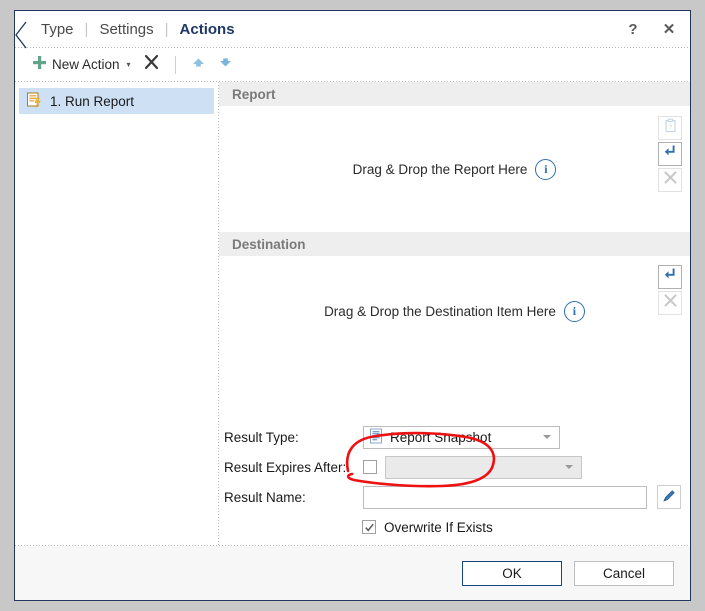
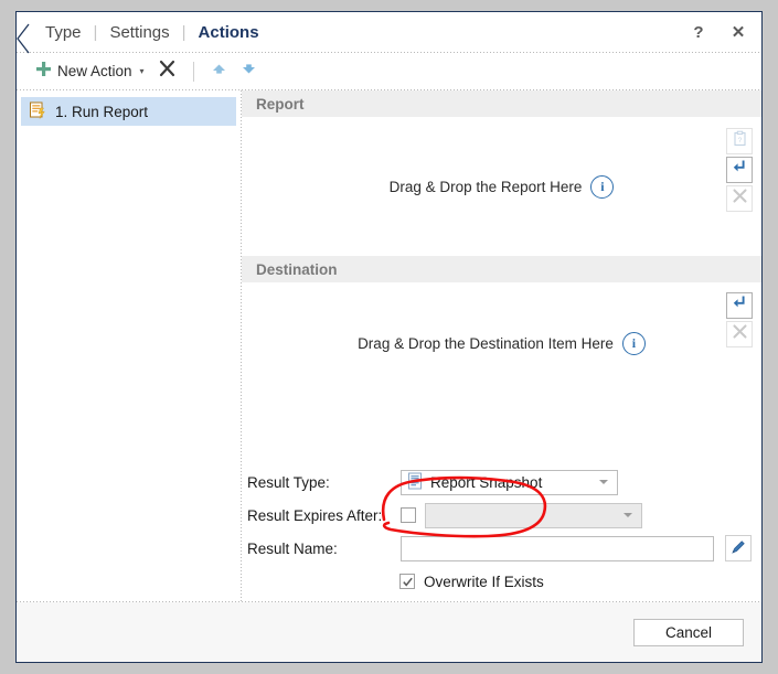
  Type
  |
  Settings
  |
  Actions
  ?
  ✕
  New Action
  ▾
  1. Run Report
  Report
  Drag & Drop the Report Here
  i
  Destination
  Drag & Drop the Destination Item Here
  i
  Result Type:
  Report Snahot
  Result Expires After:
  Result Name:
  Overwrite If Exists
- OK
  Cancel
